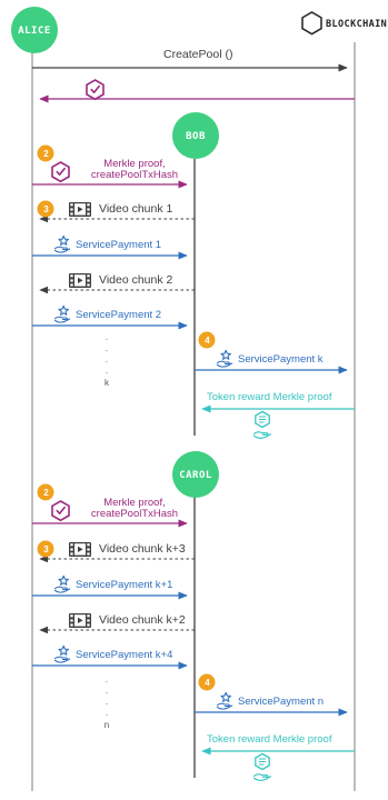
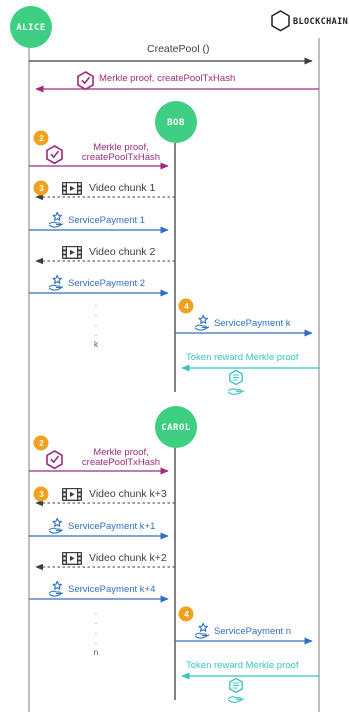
  ALICE
  BOB
  CAROL
  BLOCKCHAIN
  CreatePool ()
+ Merkle proof, createPoolTxHash
  2
  Merkle proof,
  createPoolTxHash
  3
  Video chunk 1
  ServicePayment 1
  Video chunk 2
  ServicePayment 2
  .
  .
  .
  .
  k
  4
  ServicePayment k
  Token reward Merkle proof
  2
  Merkle proof,
  createPoolTxHash
  3
  Video chunk k+3
  ServicePayment k+1
  Video chunk k+2
  ServicePayment k+4
  .
  .
  .
  .
  n
  4
  ServicePayment n
  Token reward Merkle proof
